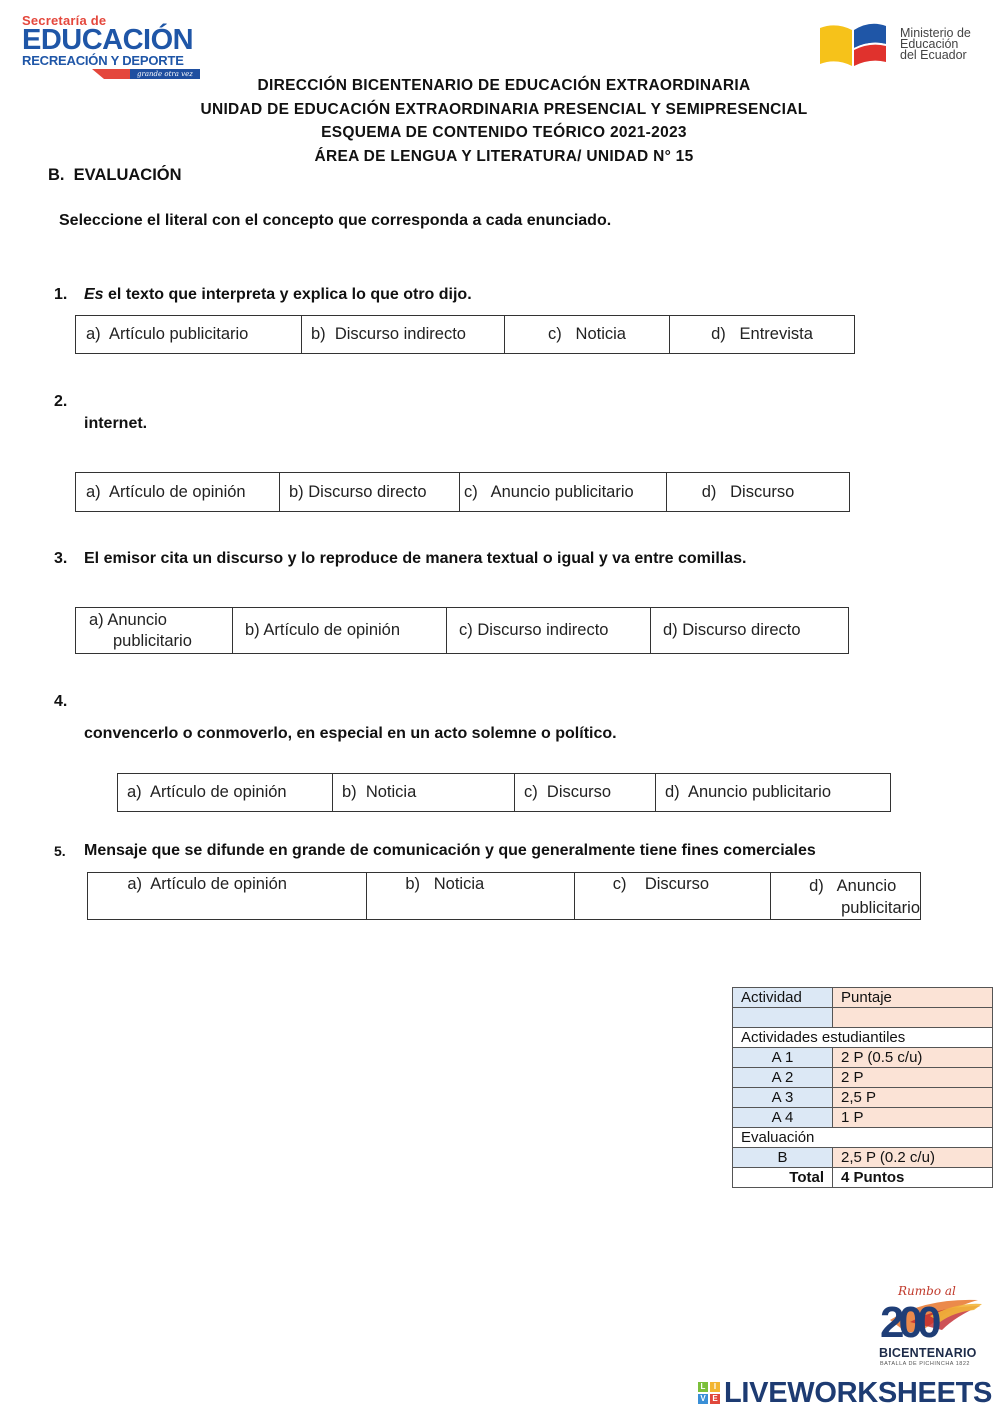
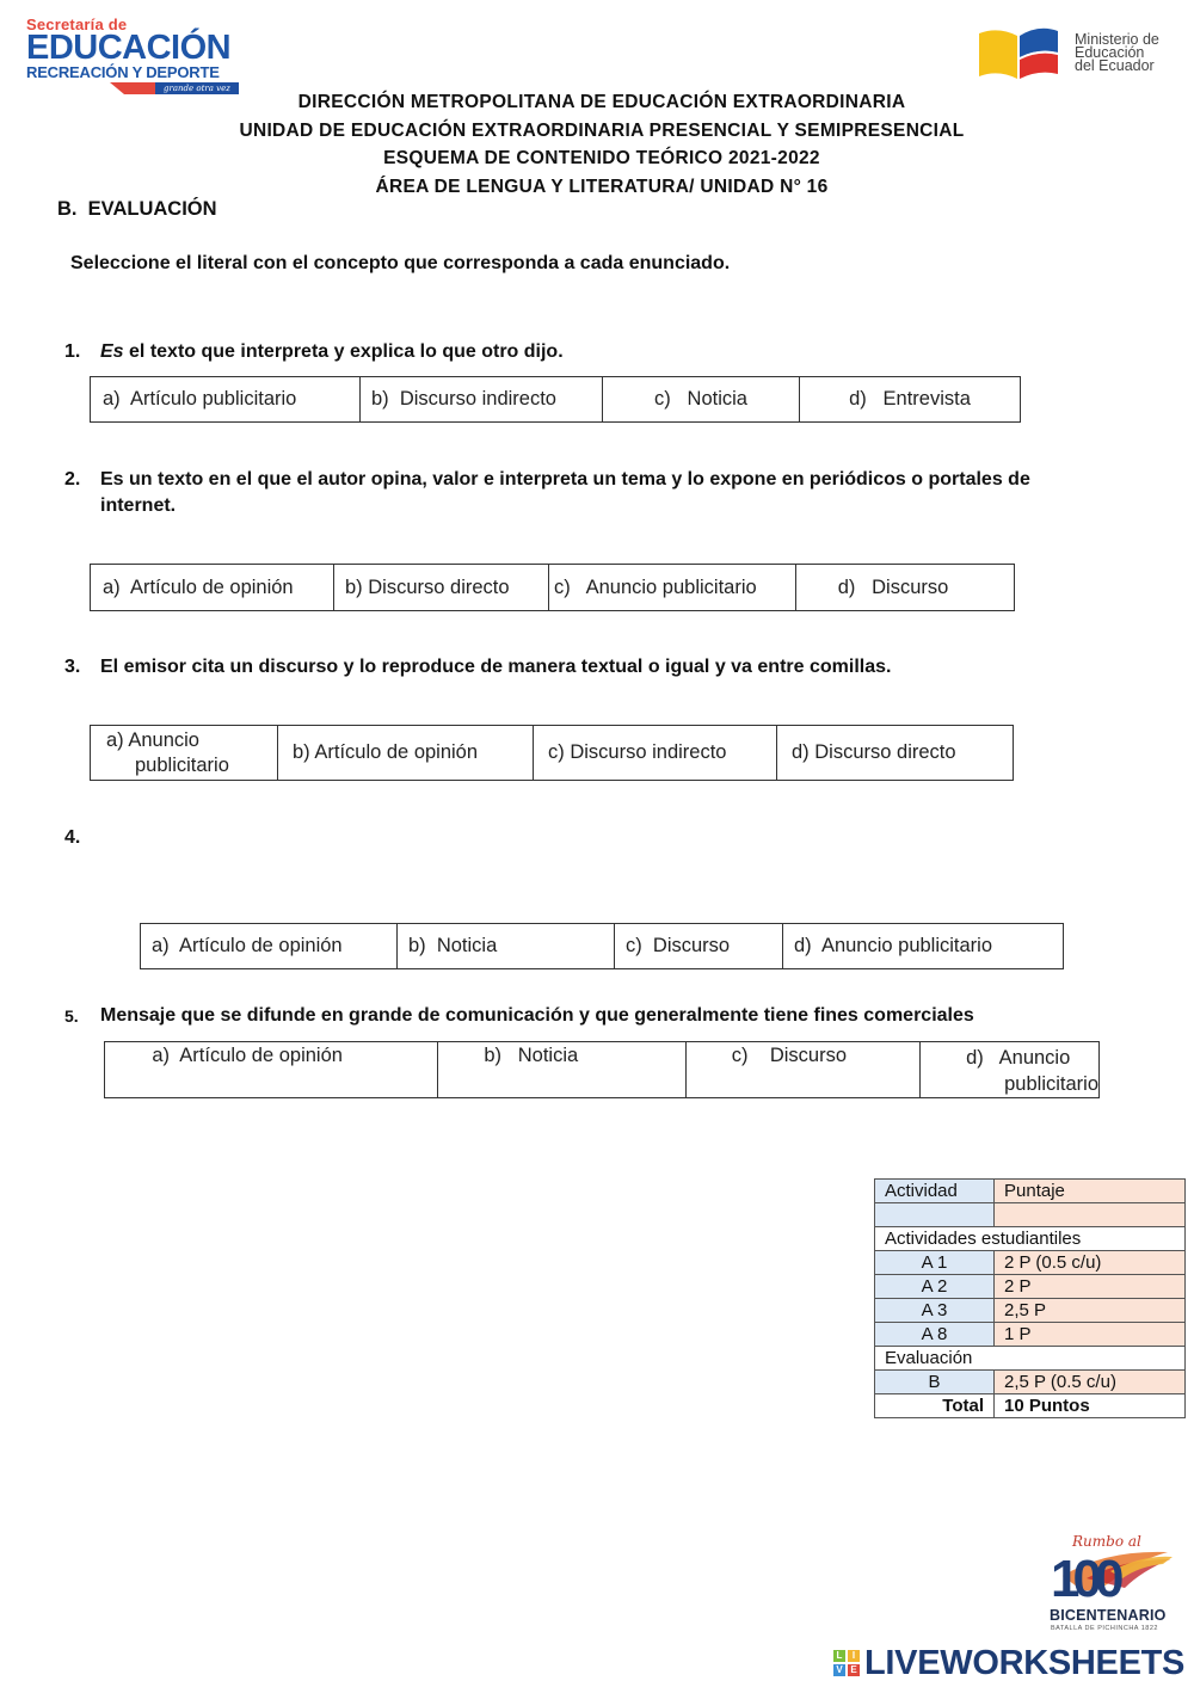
  Secretaría de
  EDUCACIÓN
  RECREACIÓN Y DEPORTE
  grande otra vez
  Ministerio de
  Educación
  del Ecuador
- DIRECCIÓN BICENTENARIO DE EDUCACIÓN EXTRAORDINARIA
+ DIRECCIÓN METROPOLITANA DE EDUCACIÓN EXTRAORDINARIA
  UNIDAD DE EDUCACIÓN EXTRAORDINARIA PRESENCIAL Y SEMIPRESENCIAL
- ESQUEMA DE CONTENIDO TEÓRICO 2021-2023
+ ESQUEMA DE CONTENIDO TEÓRICO 2021-2022
- ÁREA DE LENGUA Y LITERATURA/ UNIDAD N° 15
+ ÁREA DE LENGUA Y LITERATURA/ UNIDAD N° 16
  B. EVALUACIÓN
  Seleccione el literal con el concepto que corresponda a cada enunciado.
  1.
  Es el texto que interpreta y explica lo que otro dijo.
  a) Artículo publicitario	b) Discurso indirecto	c) Noticia	d) Entrevista
  2.
+ Es un texto en el que el autor opina, valor e interpreta un tema y lo expone en periódicos o portales de
  internet.
  a) Artículo de opinión	b) Discurso directo	c) Anuncio publicitario	d) Discurso
  3.
  El emisor cita un discurso y lo reproduce de manera textual o igual y va entre comillas.
  a) Anuncio publicitario	b) Artículo de opinión	c) Discurso indirecto	d) Discurso directo
  4.
- convencerlo o conmoverlo, en especial en un acto solemne o político.
  a) Artículo de opinión	b) Noticia	c) Discurso	d) Anuncio publicitario
  5.
  Mensaje que se difunde en grande de comunicación y que generalmente tiene fines comerciales
  a) Artículo de opinión	b) Noticia	c) Discurso	d) Anuncio publicitario
  Actividad	Puntaje
  Actividades estudiantiles
  A 1	2 P (0.5 c/u)
  A 2	2 P
  A 3	2,5 P
- A 4	1 P
+ A 8	1 P
  Evaluación
- B	2,5 P (0.2 c/u)
+ B	2,5 P (0.5 c/u)
- Total	4 Puntos
+ Total	10 Puntos
  Rumbo al
- 200
+ 100
  BICENTENARIO
  L
  I
  V
  E
  LIVEWORKSHEETS
